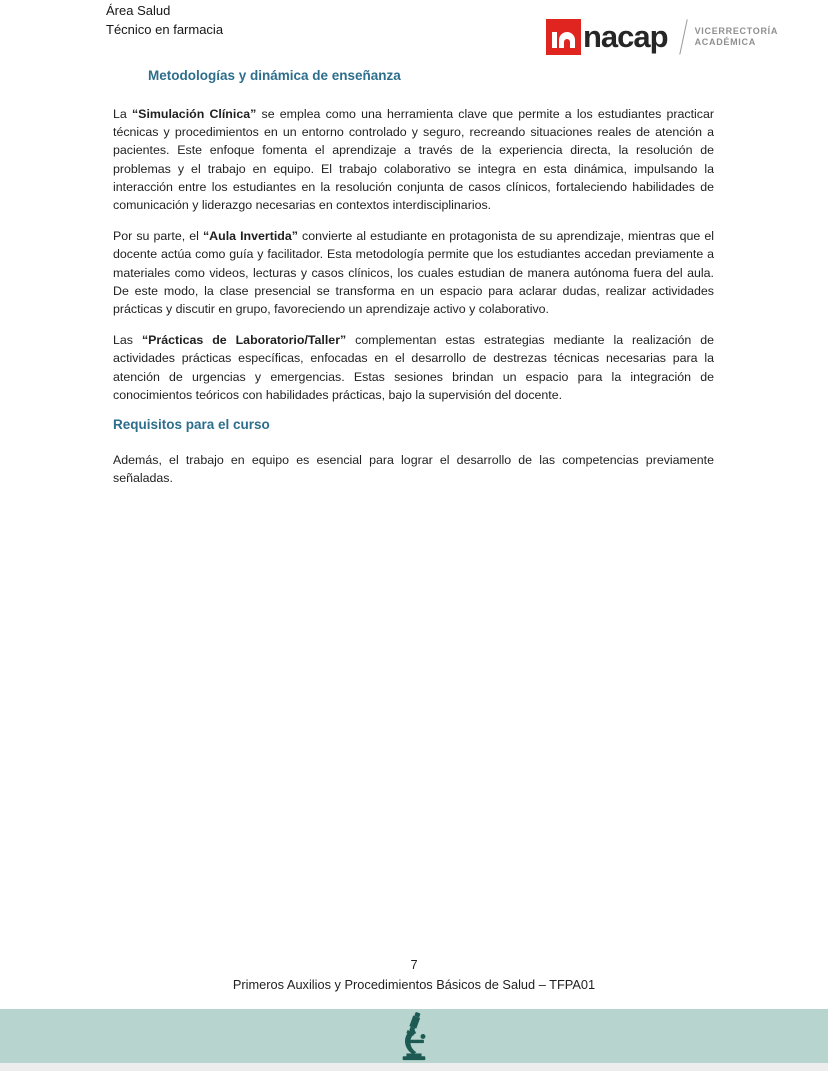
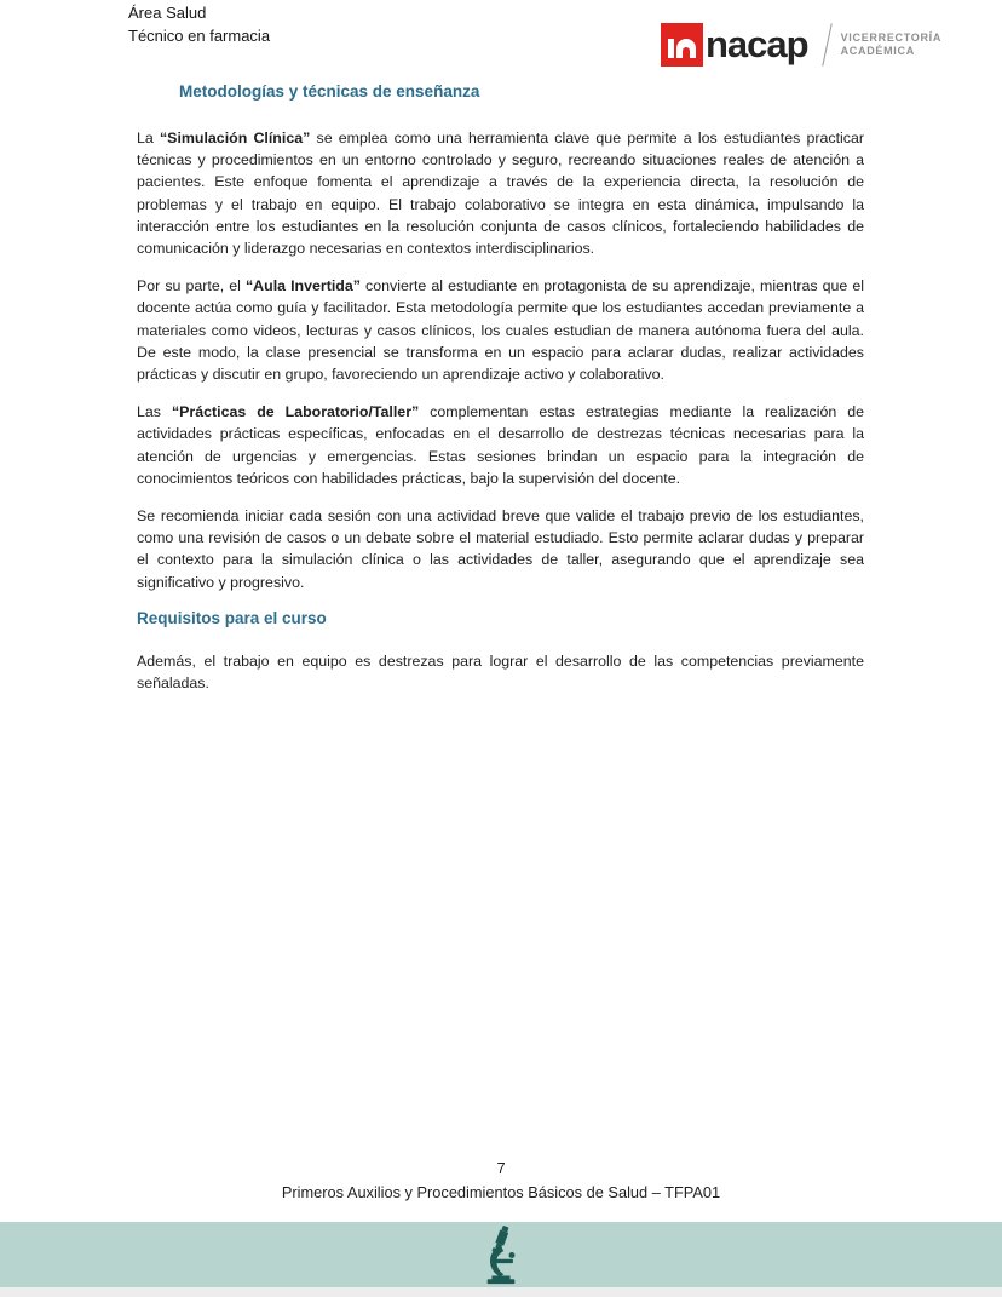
  Área Salud
  Técnico en farmacia
  nacap
  VICERRECTORÍA
  ACADÉMICA
- Metodologías y dinámica de enseñanza
+ Metodologías y técnicas de enseñanza
  La “Simulación Clínica” se emplea como una herramienta clave que permite a los estudiantes practicar técnicas y procedimientos en un entorno controlado y seguro, recreando situaciones reales de atención a pacientes. Este enfoque fomenta el aprendizaje a través de la experiencia directa, la resolución de problemas y el trabajo en equipo. El trabajo colaborativo se integra en esta dinámica, impulsando la interacción entre los estudiantes en la resolución conjunta de casos clínicos, fortaleciendo habilidades de comunicación y liderazgo necesarias en contextos interdisciplinarios.
  Por su parte, el “Aula Invertida” convierte al estudiante en protagonista de su aprendizaje, mientras que el docente actúa como guía y facilitador. Esta metodología permite que los estudiantes accedan previamente a materiales como videos, lecturas y casos clínicos, los cuales estudian de manera autónoma fuera del aula. De este modo, la clase presencial se transforma en un espacio para aclarar dudas, realizar actividades prácticas y discutir en grupo, favoreciendo un aprendizaje activo y colaborativo.
  Las “Prácticas de Laboratorio/Taller” complementan estas estrategias mediante la realización de actividades prácticas específicas, enfocadas en el desarrollo de destrezas técnicas necesarias para la atención de urgencias y emergencias. Estas sesiones brindan un espacio para la integración de conocimientos teóricos con habilidades prácticas, bajo la supervisión del docente.
+ Se recomienda iniciar cada sesión con una actividad breve que valide el trabajo previo de los estudiantes, como una revisión de casos o un debate sobre el material estudiado. Esto permite aclarar dudas y preparar el contexto para la simulación clínica o las actividades de taller, asegurando que el aprendizaje sea significativo y progresivo.
  Requisitos para el curso
- Además, el trabajo en equipo es esencial para lograr el desarrollo de las competencias previamente señaladas.
+ Además, el trabajo en equipo es destrezas para lograr el desarrollo de las competencias previamente señaladas.
  7
  Primeros Auxilios y Procedimientos Básicos de Salud – TFPA01
